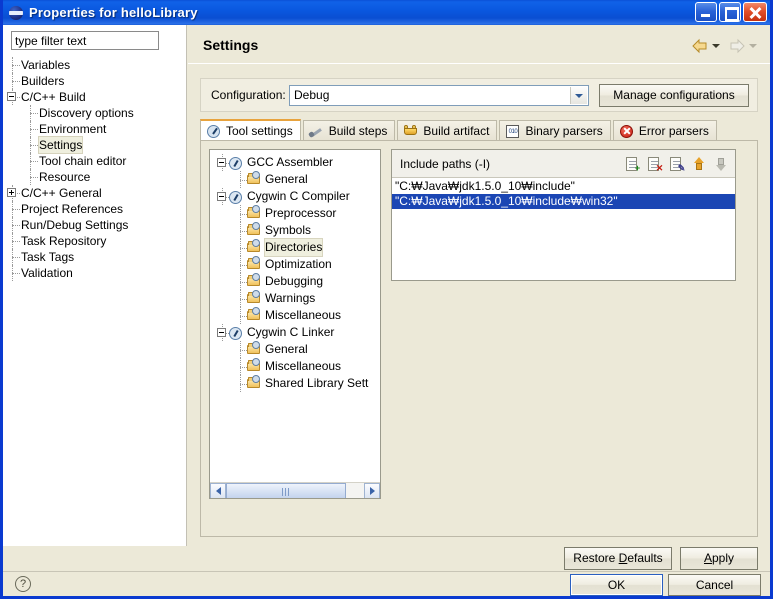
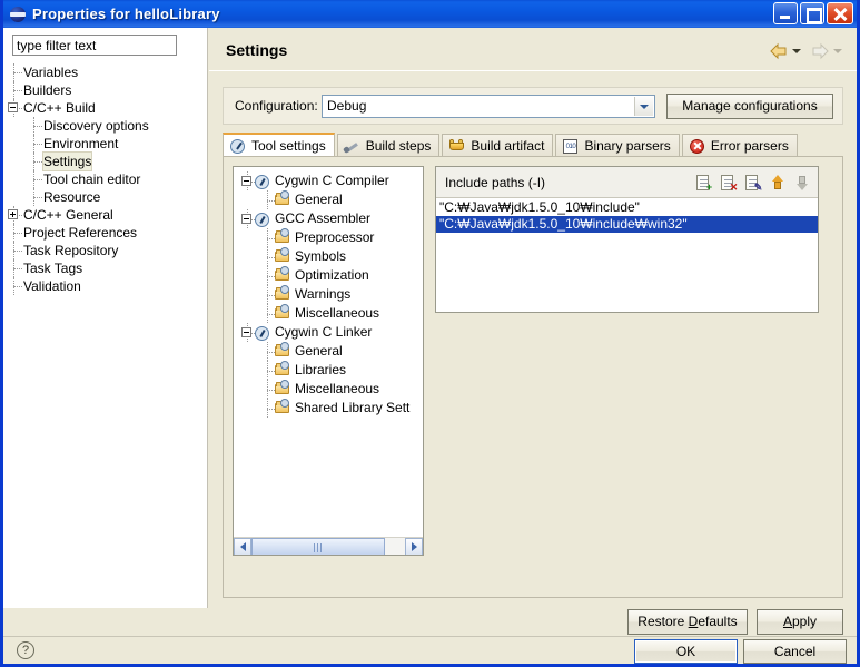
  Properties for helloLibrary
  type filter text
  Variables
  Builders
  C/C++ Build
  Discovery options
  Environment
  Settings
  Tool chain editor
  Resource
  C/C++ General
  Project References
- Run/Debug Settings
  Task Repository
  Task Tags
  Validation
  Settings
  Configuration:
  Debug
  Manage configurations
  Tool settings
  Build steps
  Build artifact
  Binary parsers
  Error parsers
- GCC Assembler
+ Cygwin C Compiler
  General
- Cygwin C Compiler
+ GCC Assembler
  Preprocessor
  Symbols
- Directories
  Optimization
- Debugging
  Warnings
  Miscellaneous
  Cygwin C Linker
  General
+ Libraries
  Miscellaneous
  Shared Library Sett
  Include paths (-I)
  +
  ✕
  ✎
  "C:₩Java₩jdk1.5.0_10₩include"
  "C:₩Java₩jdk1.5.0_10₩include₩win32"
  Restore Defaults
  Apply
  ?
  OK
  Cancel
